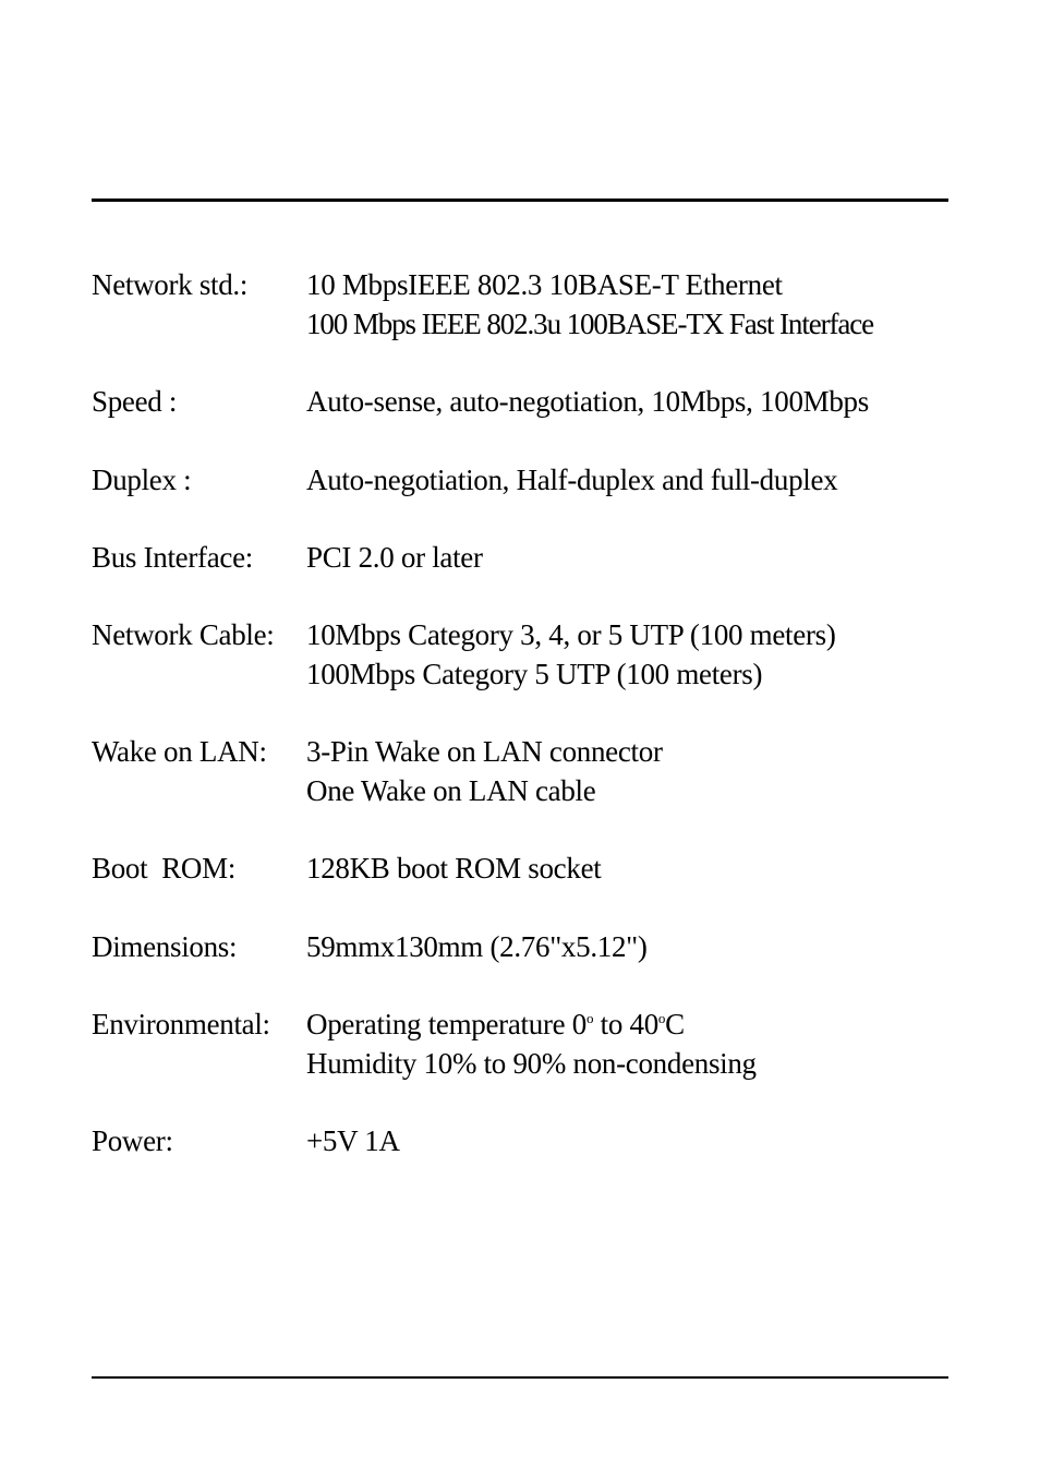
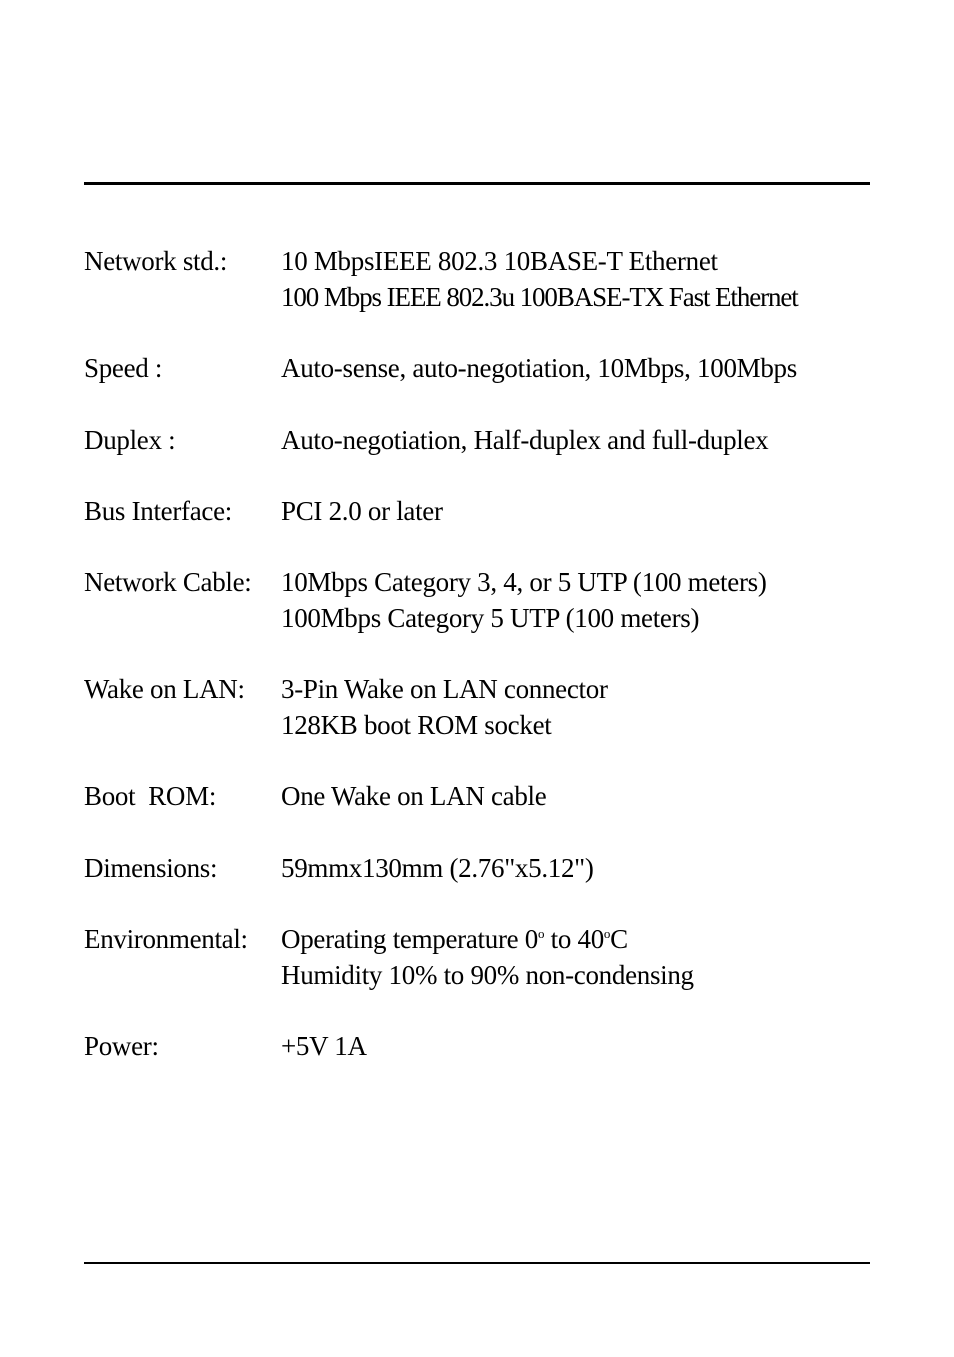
  Network std.:
  10 MbpsIEEE 802.3 10BASE-T Ethernet
- 100 Mbps IEEE 802.3u 100BASE-TX Fast Interface
+ 100 Mbps IEEE 802.3u 100BASE-TX Fast Ethernet
  Speed :
  Auto-sense, auto-negotiation, 10Mbps, 100Mbps
  Duplex :
  Auto-negotiation, Half-duplex and full-duplex
  Bus Interface:
  PCI 2.0 or later
  Network Cable:
  10Mbps Category 3, 4, or 5 UTP (100 meters)
  100Mbps Category 5 UTP (100 meters)
  Wake on LAN:
  3-Pin Wake on LAN connector
- One Wake on LAN cable
+ 128KB boot ROM socket
  Boot ROM:
- 128KB boot ROM socket
+ One Wake on LAN cable
  Dimensions:
  59mmx130mm (2.76"x5.12")
  Environmental:
  Operating temperature 0o to 40oC
  Humidity 10% to 90% non-condensing
  Power:
  +5V 1A
